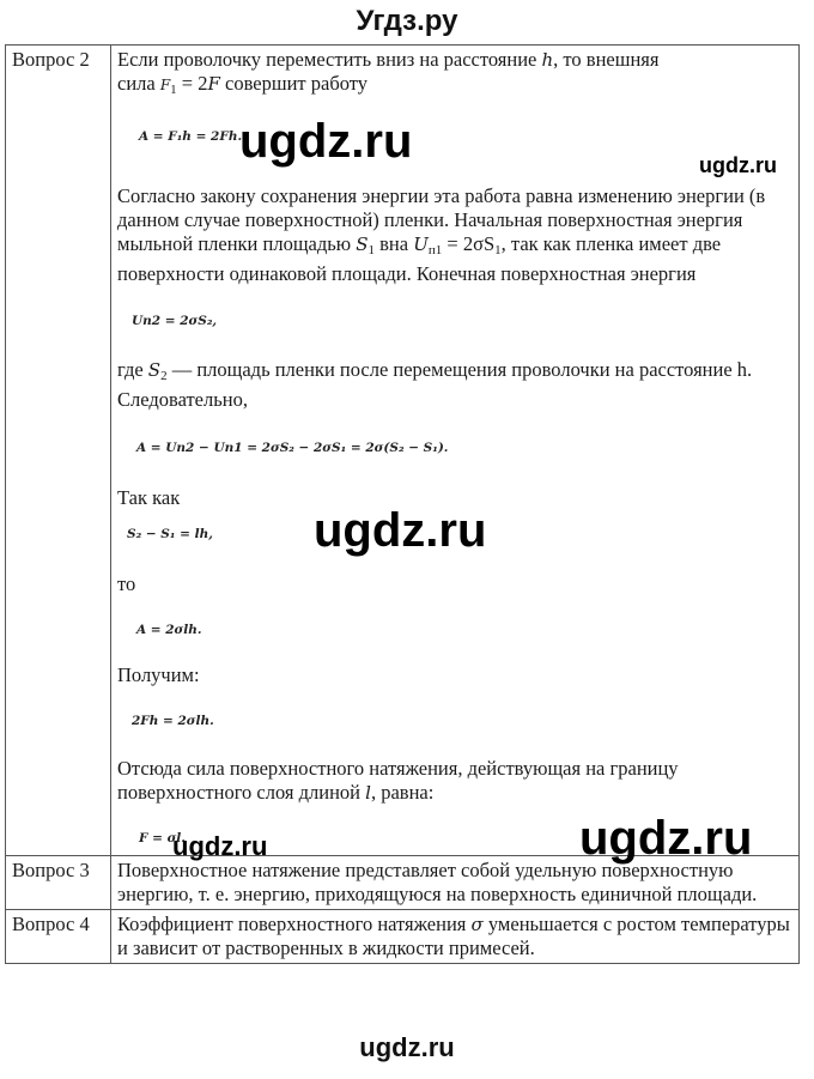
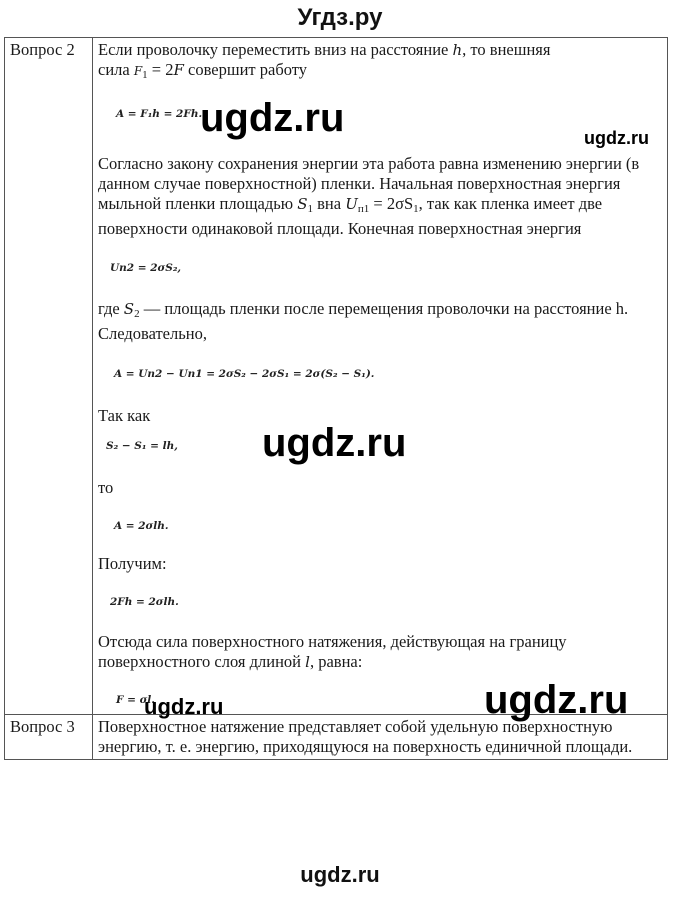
  Угдз.ру
  Вопрос 2	Если проволочку переместить вниз на расстояние h, то внешняясила F1 = 2F совершит работу A = F₁h = 2Fh. Согласно закону сохранения энергии эта работа равна изменению энергии (в данном случае поверхностной) пленки. Начальная поверхностная энергия мыльной пленки площадью S1 вна Uп1 = 2σS1, так как пленка имеет две поверхности одинаковой площади. Конечная поверхностная энергия Uп2 = 2σS₂, где S2 — площадь пленки после перемещения проволочки на расстояние h.Следовательно, A = Uп2 − Uп1 = 2σS₂ − 2σS₁ = 2σ(S₂ − S₁). Так как S₂ − S₁ = lh, то A = 2σlh. Получим: 2Fh = 2σlh. Отсюда сила поверхностного натяжения, действующая на границу поверхностного слоя длиной l, равна: F = σl.
  Вопрос 3	Поверхностное натяжение представляет собой удельную поверхностную энергию, т. е. энергию, приходящуюся на поверхность единичной площади.
- Вопрос 4	Коэффициент поверхностного натяжения σ уменьшается с ростом температуры и зависит от растворенных в жидкости примесей.
  ugdz.ru
  ugdz.ru
  ugdz.ru
  ugdz.ru
  ugdz.ru
  ugdz.ru
